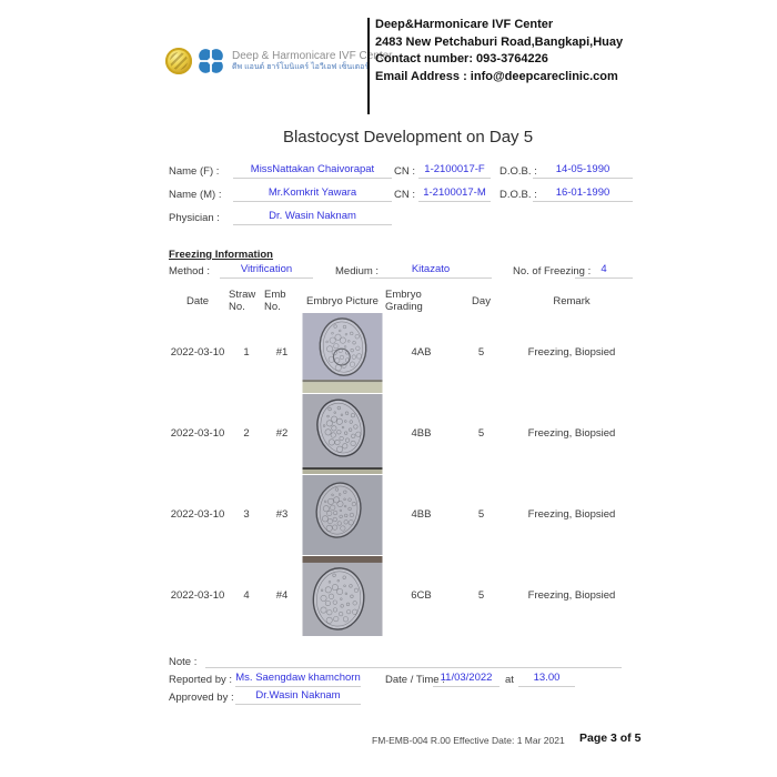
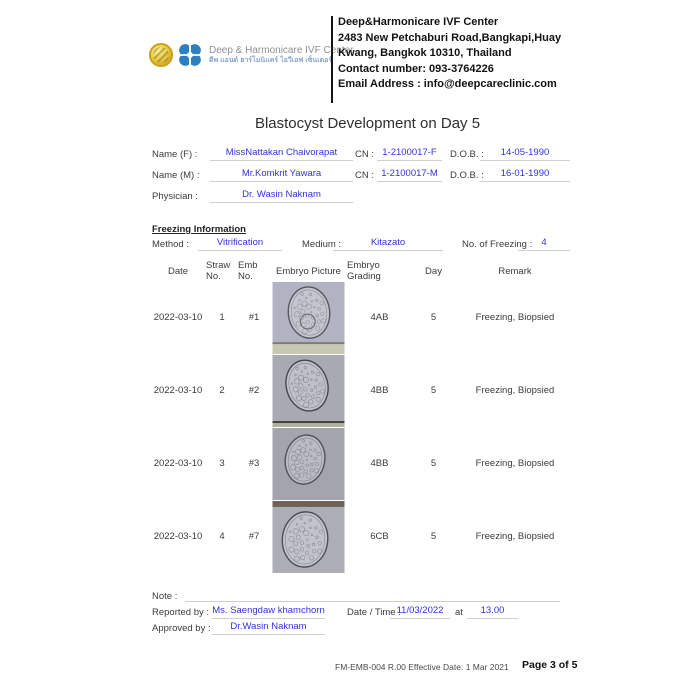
  Deep & Harmonicare IVF Center
  Deep&Harmonicare IVF Center
  2483 New Petchaburi Road,Bangkapi,Huay
+ Kwang, Bangkok 10310, Thailand
  Contact number: 093-3764226
  Email Address : info@deepcareclinic.com
  Blastocyst Development on Day 5
  Name (F) :
  MissNattakan Chaivorapat
  CN :
  1-2100017-F
  D.O.B. :
  14-05-1990
  Name (M) :
  Mr.Komkrit Yawara
  CN :
  1-2100017-M
  D.O.B. :
  16-01-1990
  Physician :
  Dr. Wasin Naknam
  Freezing Information
  Method :
  Vitrification
  Medium :
  Kitazato
  No. of Freezing :
  4
  Date
  Straw No.
  Emb No.
  Embryo Picture
  Embryo Grading
  Day
  Remark
  2022-03-10
  1
  #1
  4AB
  5
  Freezing, Biopsied
  2022-03-10
  2
  #2
  4BB
  5
  Freezing, Biopsied
  2022-03-10
  3
  #3
  4BB
  5
  Freezing, Biopsied
  2022-03-10
  4
- #4
+ #7
  6CB
  5
  Freezing, Biopsied
  Note :
  Reported by :
  Ms. Saengdaw khamchorn
  Date / Time :
  11/03/2022
  at
  13.00
  Approved by :
  Dr.Wasin Naknam
  FM-EMB-004 R.00 Effective Date: 1 Mar 2021
  Page 3 of 5
